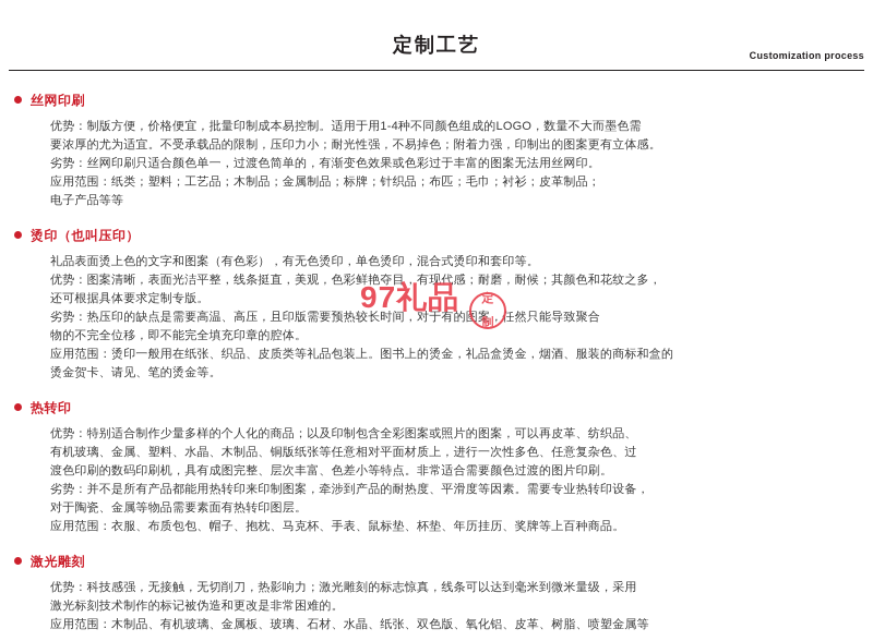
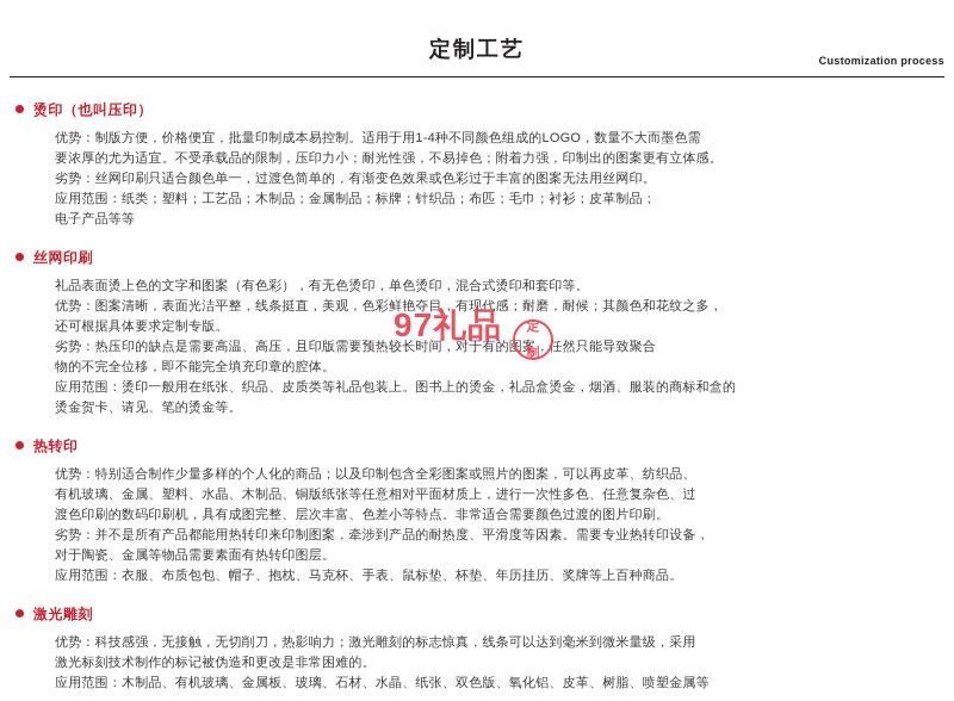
  定制工艺
  Customization process
- 丝网印刷
+ 烫印（也叫压印）
  优势：制版方便，价格便宜，批量印制成本易控制。适用于用1-4种不同颜色组成的LOGO，数量不大而墨色需
  要浓厚的尤为适宜。不受承载品的限制，压印力小；耐光性强，不易掉色；附着力强，印制出的图案更有立体感。
  劣势：丝网印刷只适合颜色单一，过渡色简单的，有渐变色效果或色彩过于丰富的图案无法用丝网印。
  应用范围：纸类；塑料；工艺品；木制品；金属制品；标牌；针织品；布匹；毛巾；衬衫；皮革制品；
  电子产品等等
- 烫印（也叫压印）
+ 丝网印刷
  礼品表面烫上色的文字和图案（有色彩），有无色烫印，单色烫印，混合式烫印和套印等。
  优势：图案清晰，表面光洁平整，线条挺直，美观，色彩鲜艳夺目，有现代感；耐磨，耐候；其颜色和花纹之多，
  还可根据具体要求定制专版。
  劣势：热压印的缺点是需要高温、高压，且印版需要预热较长时间，对于有的图案，任然只能导致聚合
  物的不完全位移，即不能完全填充印章的腔体。
  应用范围：烫印一般用在纸张、织品、皮质类等礼品包装上。图书上的烫金，礼品盒烫金，烟酒、服装的商标和盒的
  烫金贺卡、请见、笔的烫金等。
  热转印
  优势：特别适合制作少量多样的个人化的商品；以及印制包含全彩图案或照片的图案，可以再皮革、纺织品、
  有机玻璃、金属、塑料、水晶、木制品、铜版纸张等任意相对平面材质上，进行一次性多色、任意复杂色、过
  渡色印刷的数码印刷机，具有成图完整、层次丰富、色差小等特点。非常适合需要颜色过渡的图片印刷。
  劣势：并不是所有产品都能用热转印来印制图案，牵涉到产品的耐热度、平滑度等因素。需要专业热转印设备，
  对于陶瓷、金属等物品需要素面有热转印图层。
  应用范围：衣服、布质包包、帽子、抱枕、马克杯、手表、鼠标垫、杯垫、年历挂历、奖牌等上百种商品。
  激光雕刻
  优势：科技感强，无接触，无切削刀，热影响力；激光雕刻的标志惊真，线条可以达到毫米到微米量级，采用
  激光标刻技术制作的标记被伪造和更改是非常困难的。
  应用范围：木制品、有机玻璃、金属板、玻璃、石材、水晶、纸张、双色版、氧化铝、皮革、树脂、喷塑金属等
  97礼品
  定
  制
